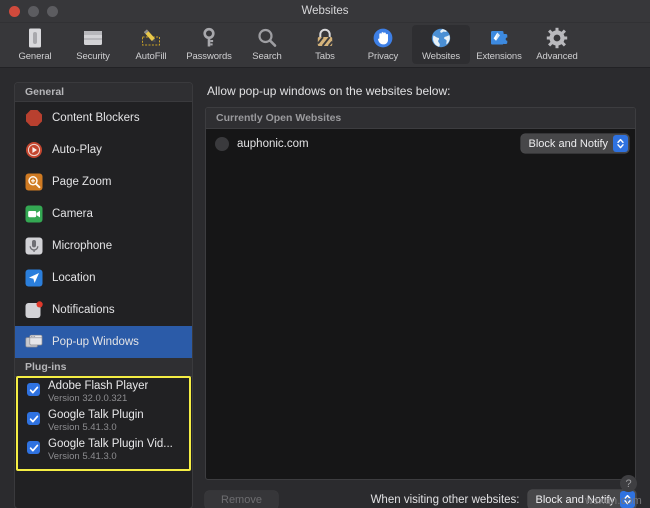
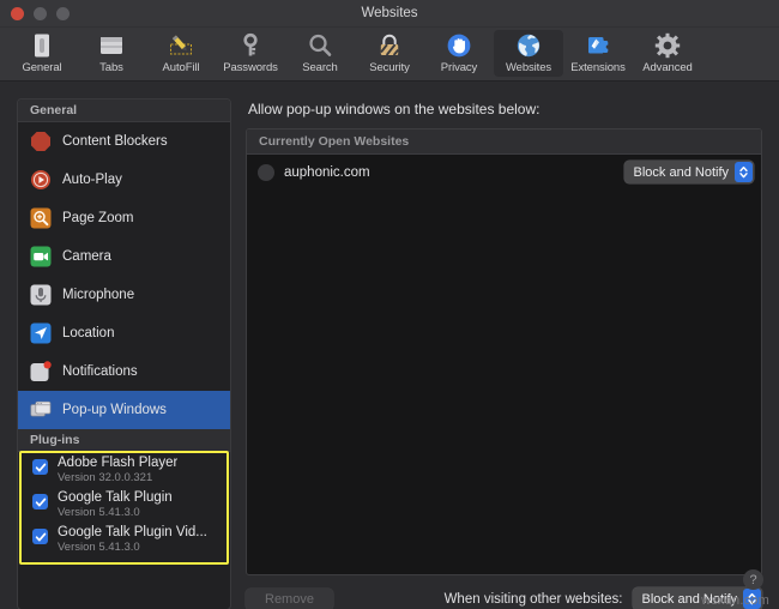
  Websites
  General
- Security
+ Tabs
  AutoFill
  Passwords
  Search
- Tabs
+ Security
  Privacy
  Websites
  Extensions
  Advanced
  General
  Content Blockers
  Auto-Play
  Page Zoom
  Camera
  Microphone
  Location
  Notifications
  Pop-up Windows
  Plug-ins
  Adobe Flash Player
  Version 32.0.0.321
  Google Talk Plugin
  Version 5.41.3.0
  Google Talk Plugin Vid...
  Version 5.41.3.0
  Allow pop-up windows on the websites below:
  Currently Open Websites
  auphonic.com
  Block and Notify
  Remove
  When visiting other websites:
  Block and Notify
  ?
  wsxdn.com
